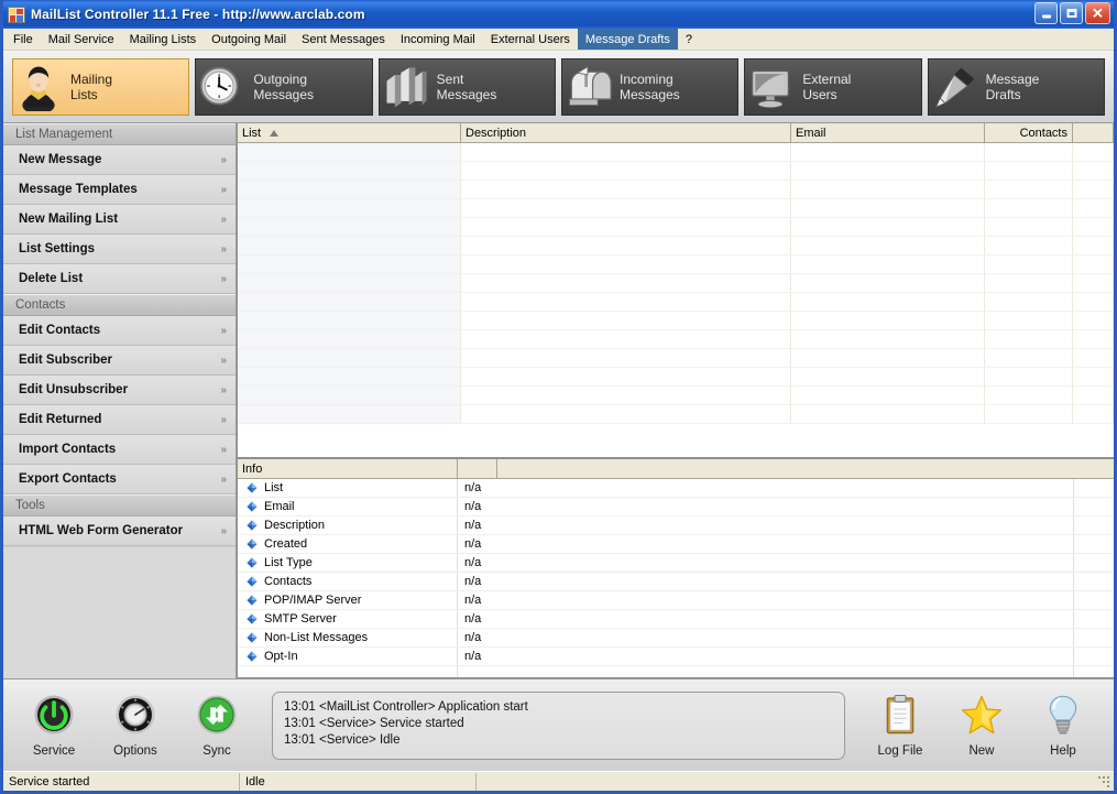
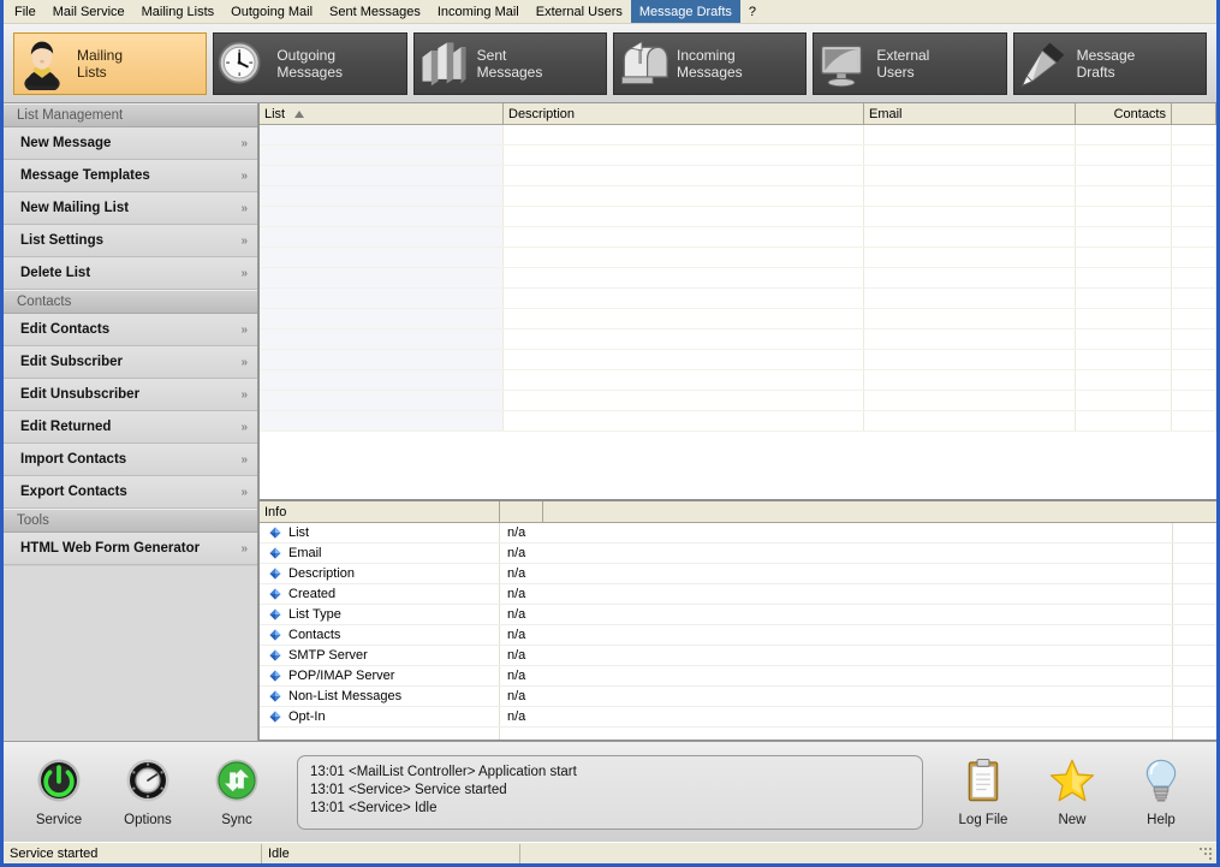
- MailList Controller 11.1 Free - http://www.arclab.com
- ✕
  File
  Mail Service
  Mailing Lists
  Outgoing Mail
  Sent Messages
  Incoming Mail
  External Users
  Message Drafts
  ?
  Mailing
  Lists
  Outgoing
  Messages
  Sent
  Messages
  Incoming
  Messages
  External
  Users
  Message
  Drafts
  List Management
  New Message
  »
  Message Templates
  »
  New Mailing List
  »
  List Settings
  »
  Delete List
  »
  Contacts
  Edit Contacts
  »
  Edit Subscriber
  »
  Edit Unsubscriber
  »
  Edit Returned
  »
  Import Contacts
  »
  Export Contacts
  »
  Tools
  HTML Web Form Generator
  »
  List
  Description
  Email
  Contacts
  Info
  List
  n/a
  Email
  n/a
  Description
  n/a
  Created
  n/a
  List Type
  n/a
  Contacts
  n/a
- POP/IMAP Server
+ SMTP Server
  n/a
- SMTP Server
+ POP/IMAP Server
  n/a
  Non-List Messages
  n/a
  Opt-In
  n/a
  Service
  Options
  Sync
  13:01 <MailList Controller> Application start
  13:01 <Service> Service started
  13:01 <Service> Idle
  Log File
  New
  Help
  Service started
  Idle
